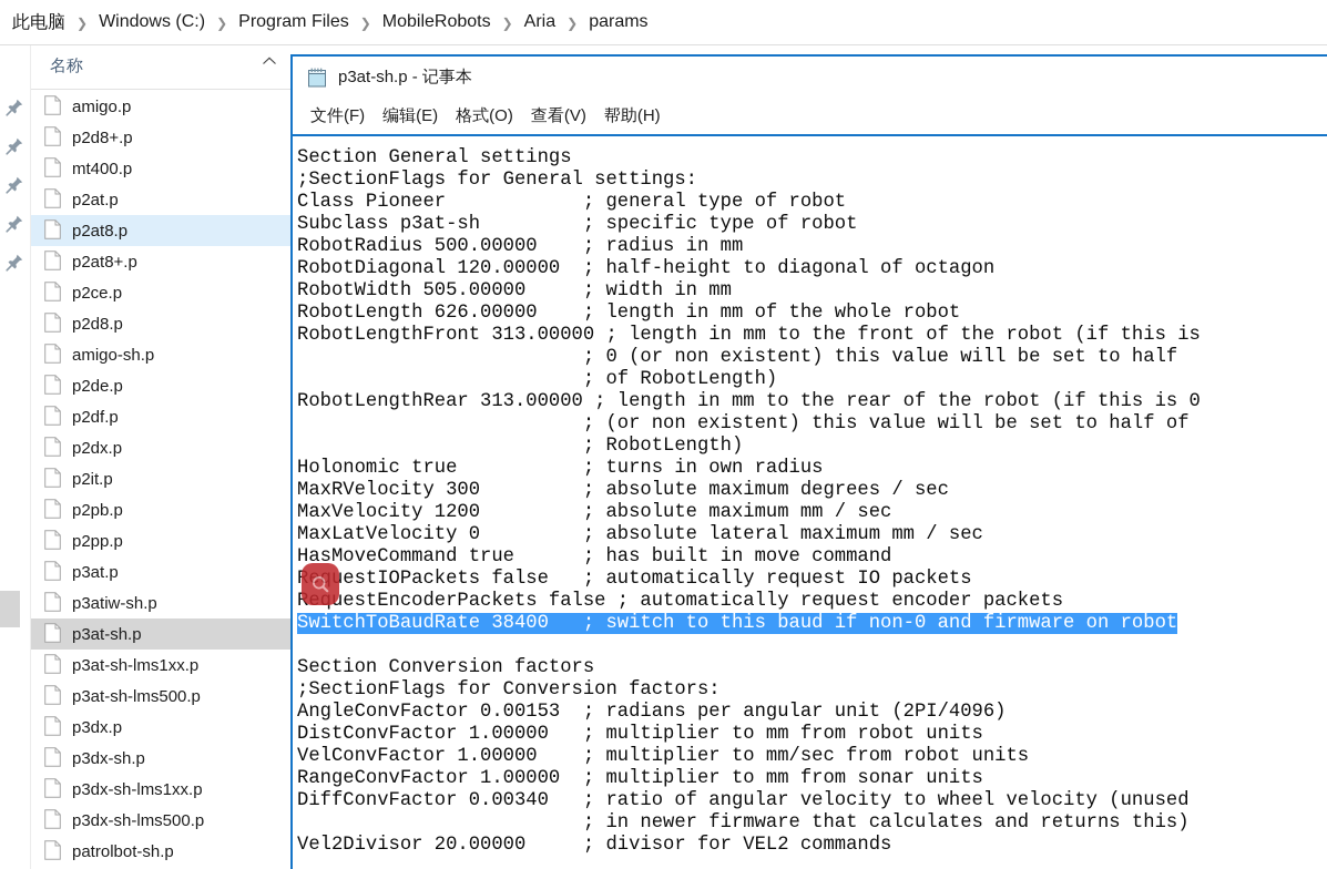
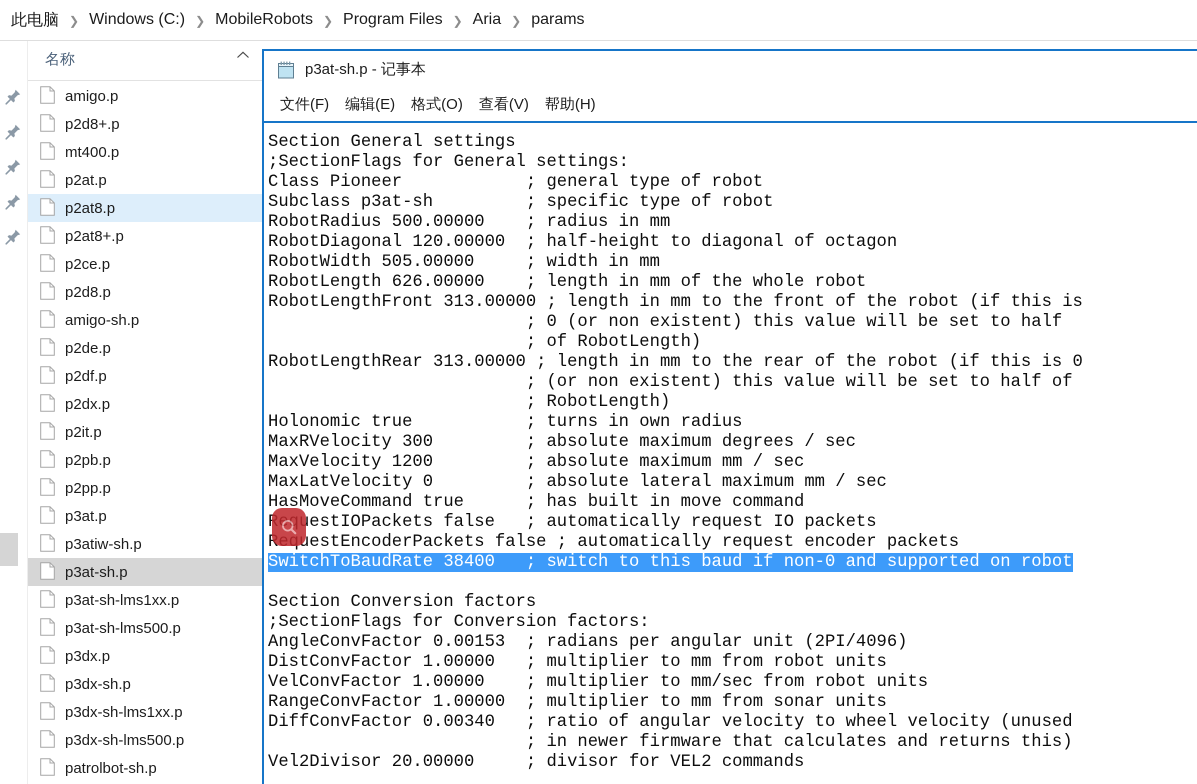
  此电脑
  ❯
  Windows (C:)
  ❯
- Program Files
+ MobileRobots
  ❯
- MobileRobots
+ Program Files
  ❯
  Aria
  ❯
  params
  名称
  amigo.p
  p2d8+.p
  mt400.p
  p2at.p
  p2at8.p
  p2at8+.p
  p2ce.p
  p2d8.p
  amigo-sh.p
  p2de.p
  p2df.p
  p2dx.p
  p2it.p
  p2pb.p
  p2pp.p
  p3at.p
  p3atiw-sh.p
  p3at-sh.p
  p3at-sh-lms1xx.p
  p3at-sh-lms500.p
  p3dx.p
  p3dx-sh.p
  p3dx-sh-lms1xx.p
  p3dx-sh-lms500.p
  patrolbot-sh.p
  p3at-sh.p - 记事本
  文件(F)
  编辑(E)
  格式(O)
  查看(V)
  帮助(H)
  Section General settings
  ;SectionFlags for General settings:
  Class Pioneer ; general type of robot
  Subclass p3at-sh ; specific type of robot
  RobotRadius 500.00000 ; radius in mm
  RobotDiagonal 120.00000 ; half-height to diagonal of octagon
  RobotWidth 505.00000 ; width in mm
  RobotLength 626.00000 ; length in mm of the whole robot
  RobotLengthFront 313.00000 ; length in mm to the front of the robot (if this is
  ; 0 (or non existent) this value will be set to half
  ; of RobotLength)
  RobotLengthRear 313.00000 ; length in mm to the rear of the robot (if this is 0
  ; (or non existent) this value will be set to half of
  ; RobotLength)
  Holonomic true ; turns in own radius
  MaxRVelocity 300 ; absolute maximum degrees / sec
  MaxVelocity 1200 ; absolute maximum mm / sec
  MaxLatVelocity 0 ; absolute lateral maximum mm / sec
  HasMoveCommand true ; has built in move command
  RequestIOPackets false ; automatically request IO packets
  RequestEncoderPackets false ; automatically request encoder packets
- SwitchToBaudRate 38400 ; switch to this baud if non-0 and firmware on robot
+ SwitchToBaudRate 38400 ; switch to this baud if non-0 and supported on robot
  Section Conversion factors
  ;SectionFlags for Conversion factors:
  AngleConvFactor 0.00153 ; radians per angular unit (2PI/4096)
  DistConvFactor 1.00000 ; multiplier to mm from robot units
  VelConvFactor 1.00000 ; multiplier to mm/sec from robot units
  RangeConvFactor 1.00000 ; multiplier to mm from sonar units
  DiffConvFactor 0.00340 ; ratio of angular velocity to wheel velocity (unused
  ; in newer firmware that calculates and returns this)
  Vel2Divisor 20.00000 ; divisor for VEL2 commands
